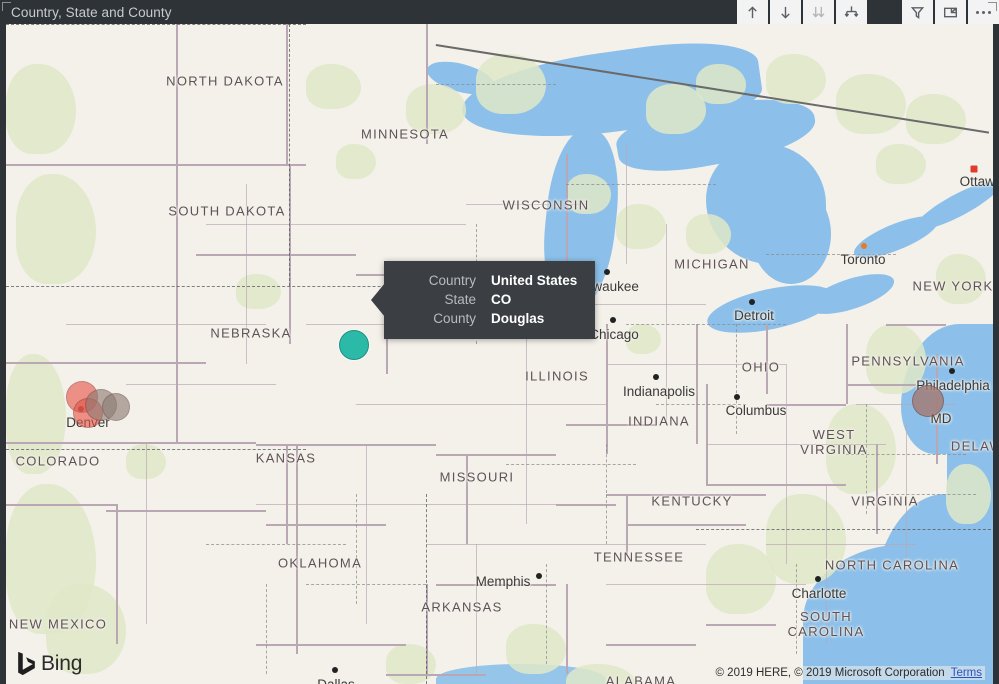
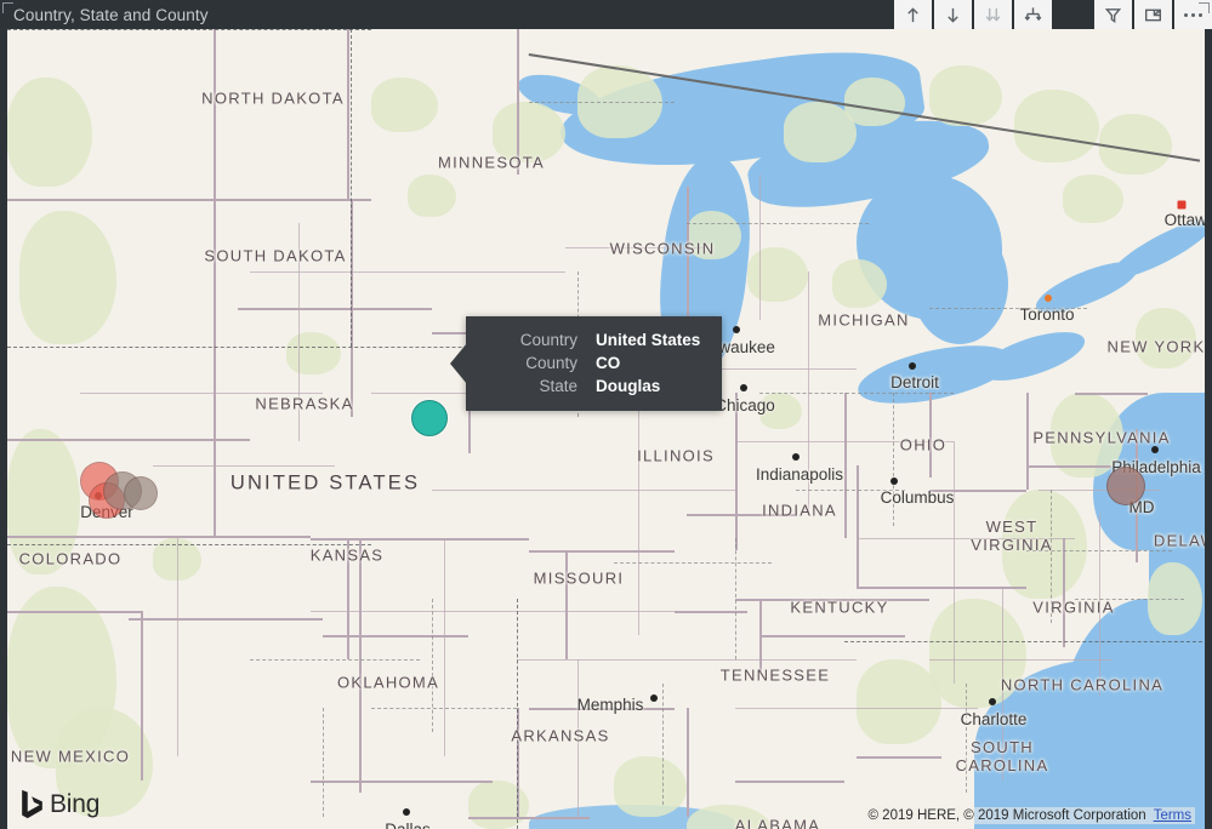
  Country, State and County
  NORTH DAKOTA
  MINNESOTA
  SOUTH DAKOTA
  WISCONSIN
  MICHIGAN
  NEW YORK
  NEBRASKA
  ILLINOIS
  OHIO
  PENNSYLVANIA
+ UNITED STATES
  INDIANA
  DELA
  WEST
  VIRGINIA
  COLORADO
  KANSAS
  MISSOURI
  KENTUCKY
  VIRGINIA
  OKLAHOMA
  TENNESSEE
  NORTH CAROLINA
  ARKANSAS
  SOUTH
  CAROLINA
  NEW MEXICO
  ALABAMA
  Ottaw
  Toronto
  Detroit
  hicago
  Indianapolis
  Columbus
  Philadelphia
  Denver
  MD
  Memphis
  Charlotte
  Country
  United States
- State
+ County
  CO
- County
+ State
  Douglas
  Bing
  © 2019 HERE, © 2019 Microsoft Corporation Terms
